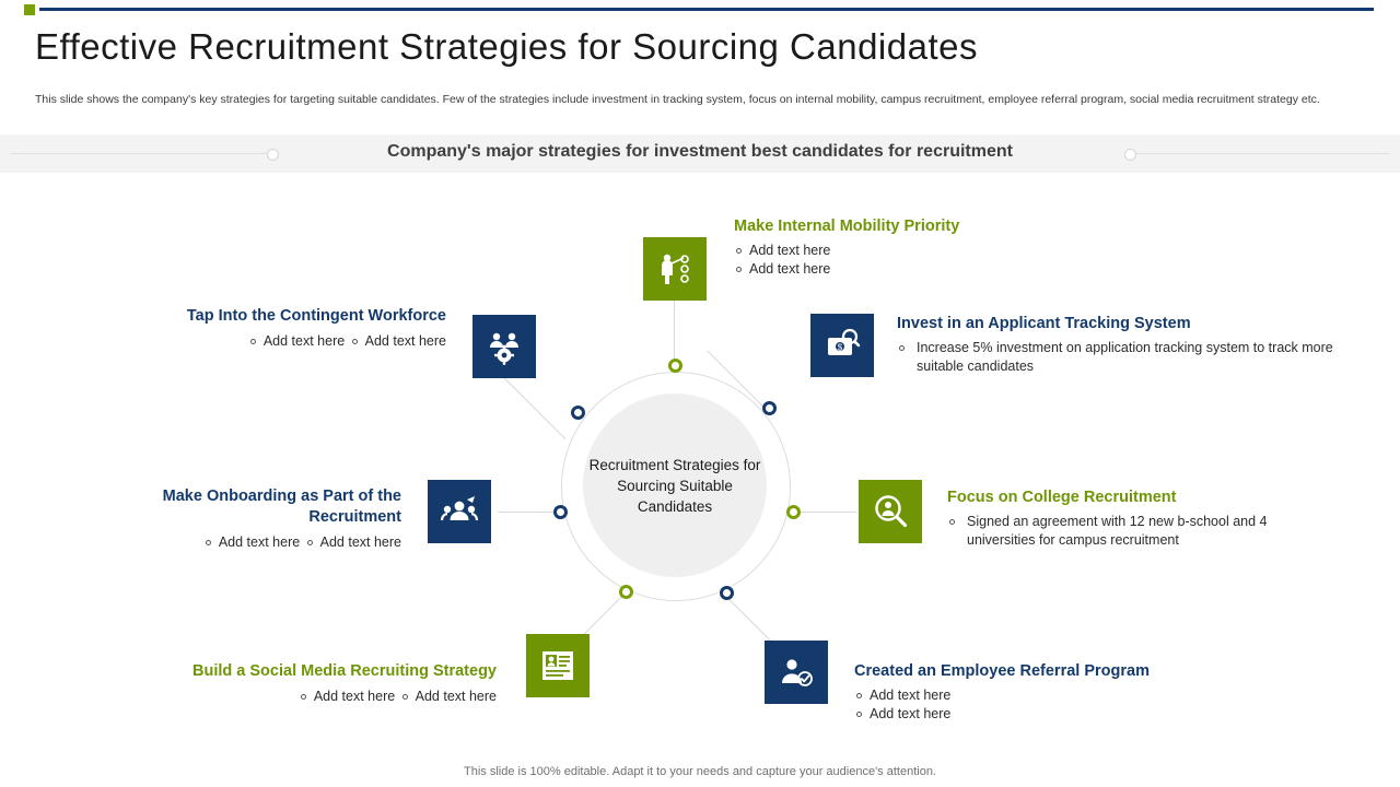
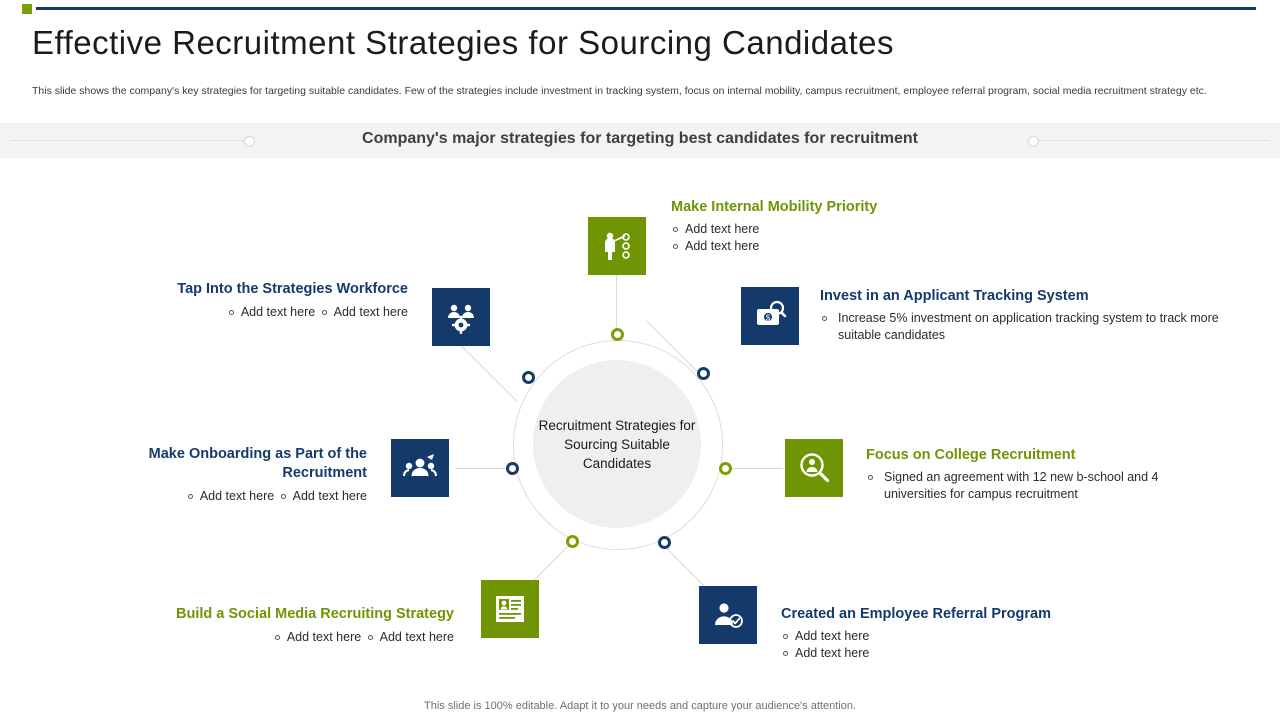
  Effective Recruitment Strategies for Sourcing Candidates
  This slide shows the company's key strategies for targeting suitable candidates. Few of the strategies include investment in tracking system, focus on internal mobility, campus recruitment, employee referral program, social media recruitment strategy etc.
- Company's major strategies for investment best candidates for recruitment
+ Company's major strategies for targeting best candidates for recruitment
  Recruitment Strategies for Sourcing Suitable Candidates
  $
  Make Internal Mobility Priority
  Add text here
  Add text here
  Invest in an Applicant Tracking System
  Increase 5% investment on application tracking system to track more suitable candidates
  Focus on College Recruitment
  Signed an agreement with 12 new b-school and 4 universities for campus recruitment
  Created an Employee Referral Program
  Add text here
  Add text here
  Build a Social Media Recruiting Strategy
  Add text here Add text here
  Make Onboarding as Part of the Recruitment
  Add text here Add text here
- Tap Into the Contingent Workforce
+ Tap Into the Strategies Workforce
  Add text here Add text here
  This slide is 100% editable. Adapt it to your needs and capture your audience's attention.
